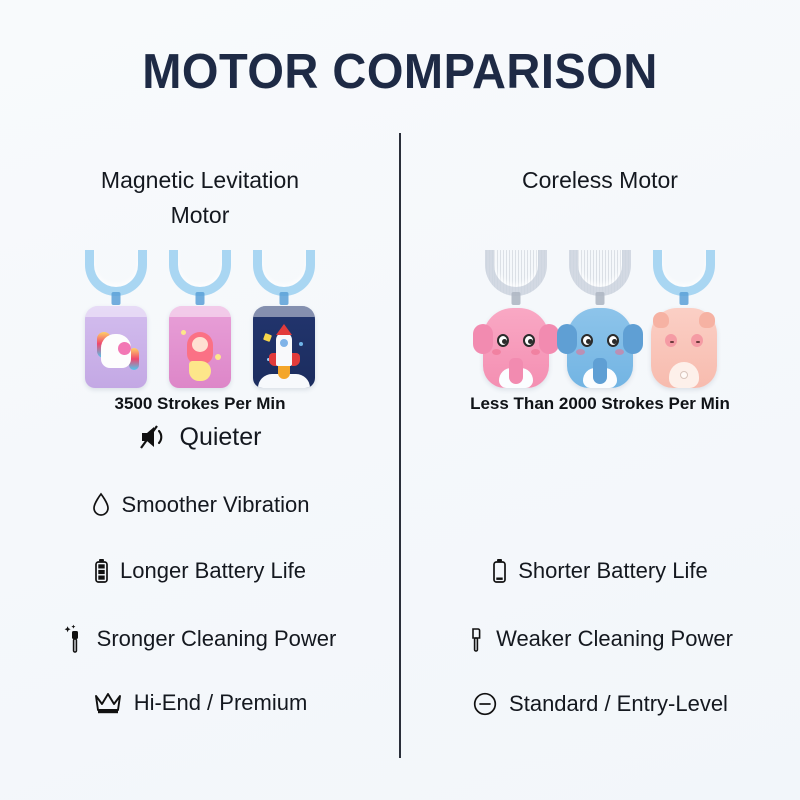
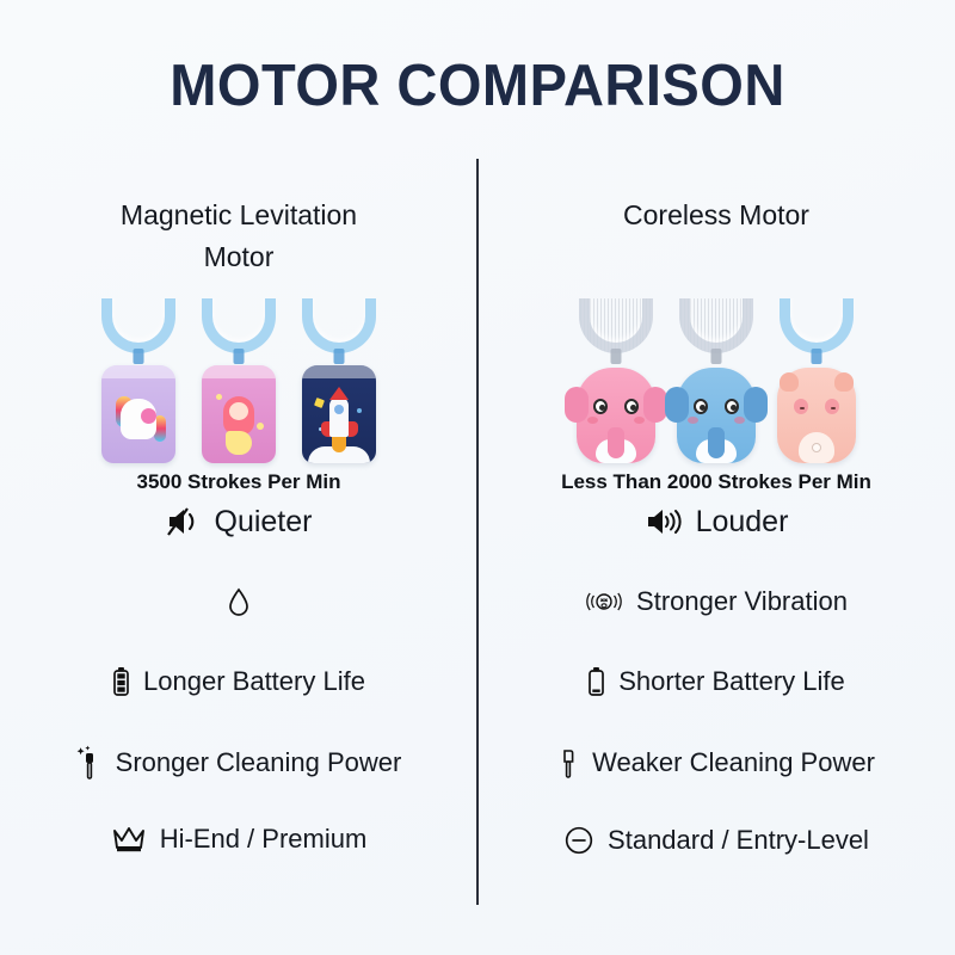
  MOTOR COMPARISON
  Magnetic Levitation
  Motor
  3500 Strokes Per Min
  Quieter
- Smoother Vibration
  Longer Battery Life
  Sronger Cleaning Power
  Hi-End / Premium
  Coreless Motor
  Less Than 2000 Strokes Per Min
+ Louder
+ Stronger Vibration
  Shorter Battery Life
  Weaker Cleaning Power
  Standard / Entry-Level
